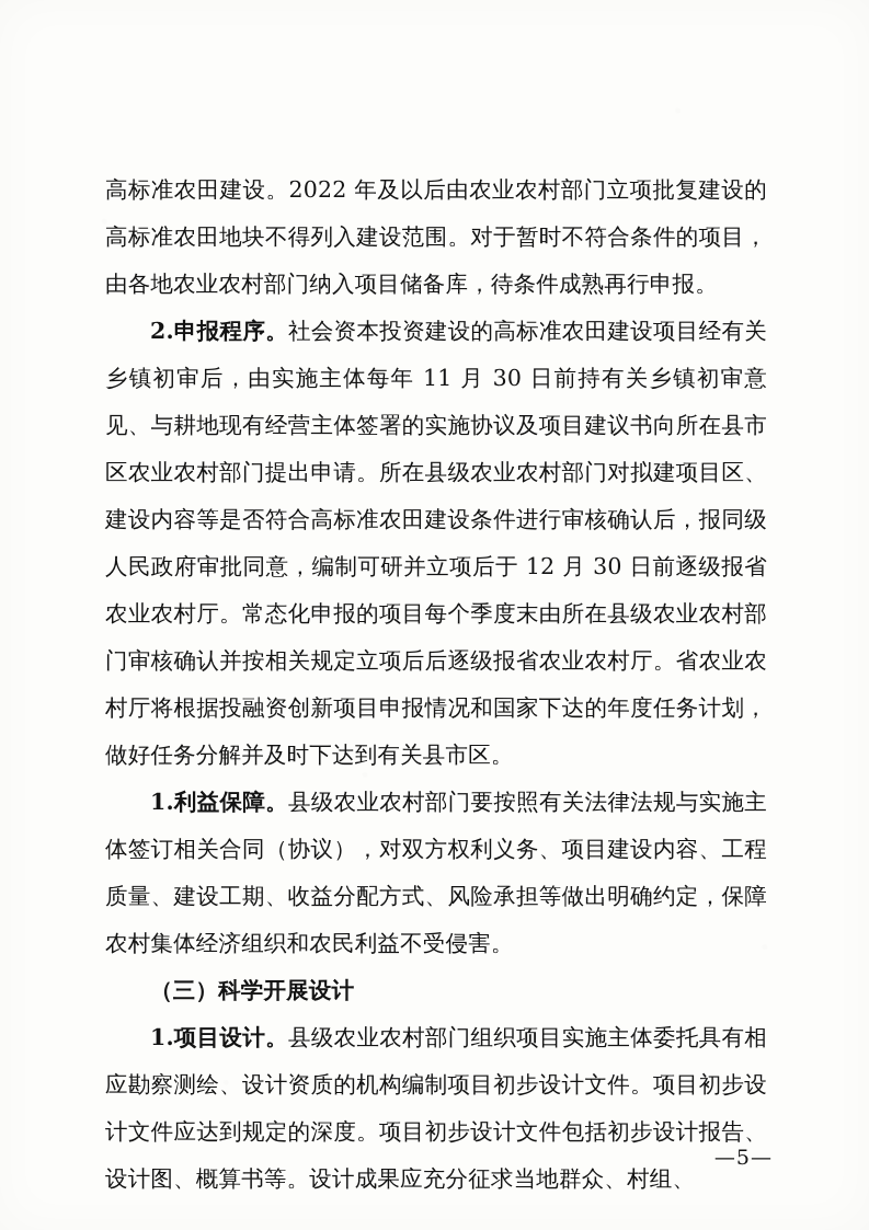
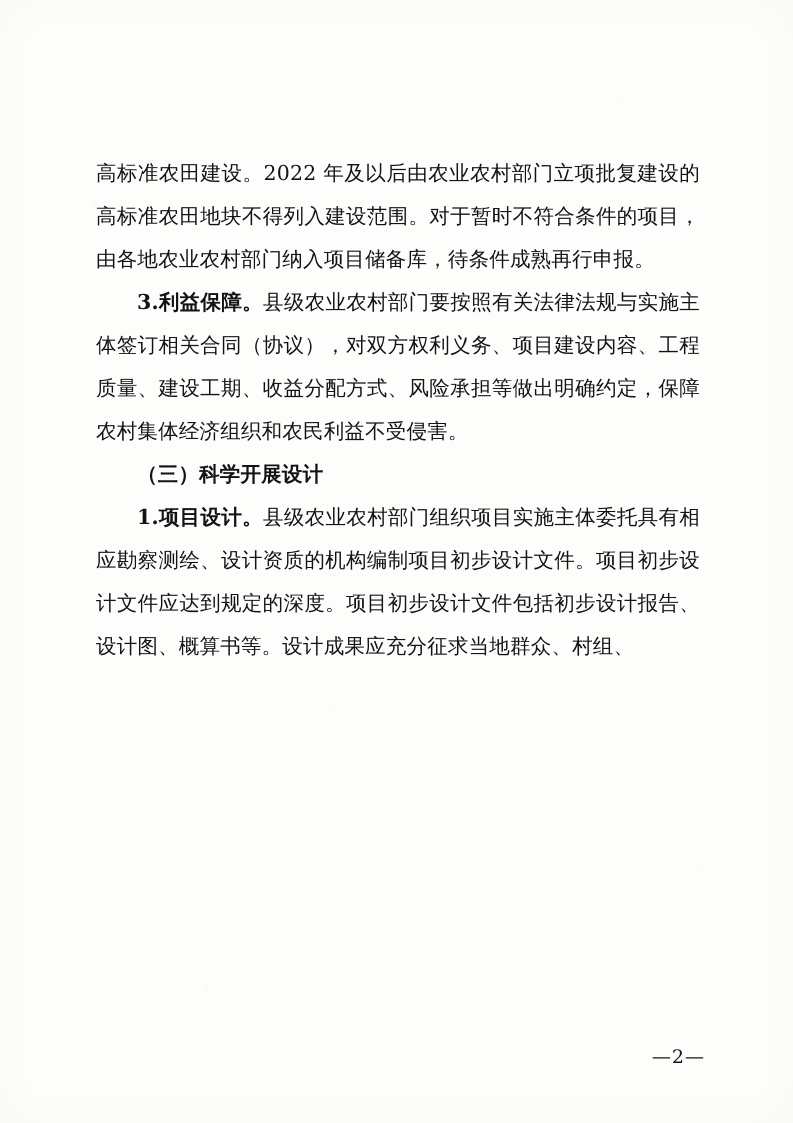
  高标准农田建设。2022 年及以后由农业农村部门立项批复建设的高标准农田地块不得列入建设范围。对于暂时不符合条件的项目，由各地农业农村部门纳入项目储备库，待条件成熟再行申报。
- 2.申报程序。社会资本投资建设的高标准农田建设项目经有关乡镇初审后，由实施主体每年 11 月 30 日前持有关乡镇初审意见、与耕地现有经营主体签署的实施协议及项目建议书向所在县市区农业农村部门提出申请。所在县级农业农村部门对拟建项目区、建设内容等是否符合高标准农田建设条件进行审核确认后，报同级人民政府审批同意，编制可研并立项后于 12 月 30 日前逐级报省农业农村厅。常态化申报的项目每个季度末由所在县级农业农村部门审核确认并按相关规定立项后后逐级报省农业农村厅。省农业农村厅将根据投融资创新项目申报情况和国家下达的年度任务计划，做好任务分解并及时下达到有关县市区。
- 1.利益保障。县级农业农村部门要按照有关法律法规与实施主体签订相关合同（协议），对双方权利义务、项目建设内容、工程质量、建设工期、收益分配方式、风险承担等做出明确约定，保障农村集体经济组织和农民利益不受侵害。
+ 3.利益保障。县级农业农村部门要按照有关法律法规与实施主体签订相关合同（协议），对双方权利义务、项目建设内容、工程质量、建设工期、收益分配方式、风险承担等做出明确约定，保障农村集体经济组织和农民利益不受侵害。
  （三）科学开展设计
  1.项目设计。县级农业农村部门组织项目实施主体委托具有相应勘察测绘、设计资质的机构编制项目初步设计文件。项目初步设计文件应达到规定的深度。项目初步设计文件包括初步设计报告、设计图、概算书等。设计成果应充分征求当地群众、村组、
- —5—
+ —2—
